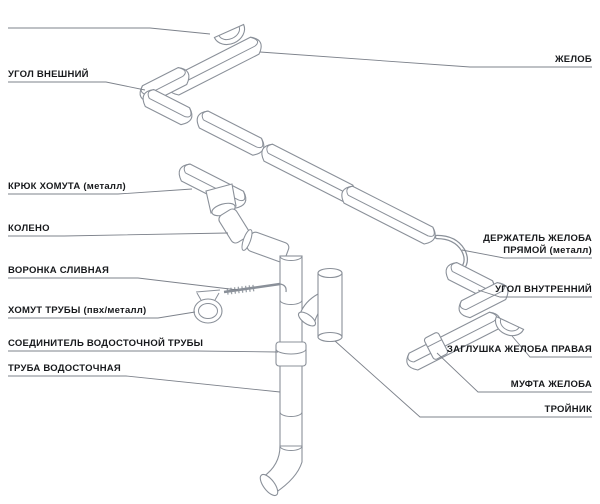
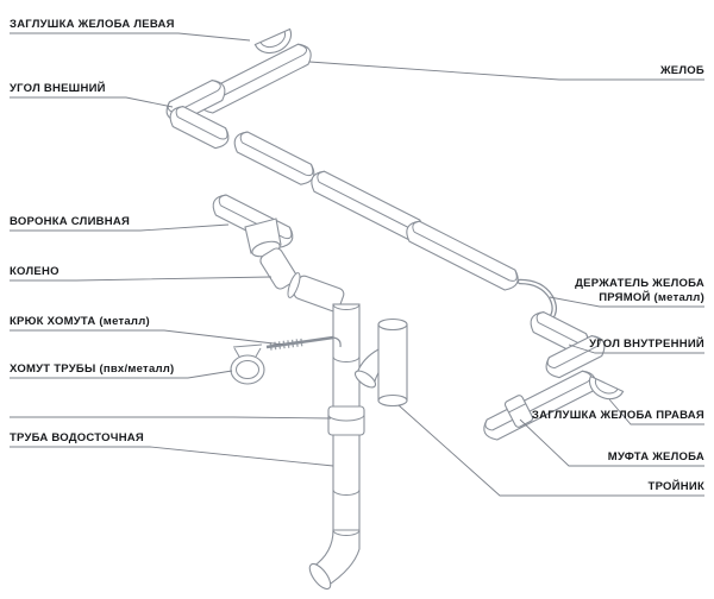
+ ЗАГЛУШКА ЖЕЛОБА ЛЕВАЯ
  УГОЛ ВНЕШНИЙ
- КРЮК ХОМУТА (металл)
+ ВОРОНКА СЛИВНАЯ
  КОЛЕНО
- ВОРОНКА СЛИВНАЯ
+ КРЮК ХОМУТА (металл)
  ХОМУТ ТРУБЫ (пвх/металл)
- СОЕДИНИТЕЛЬ ВОДОСТОЧНОЙ ТРУБЫ
  ТРУБА ВОДОСТОЧНАЯ
  ЖЕЛОБ
  ДЕРЖАТЕЛЬ ЖЕЛОБА ПРЯМОЙ (металл)
  УГОЛ ВНУТРЕННИЙ
  ЗАГЛУШКА ЖЕЛОБА ПРАВАЯ
  МУФТА ЖЕЛОБА
  ТРОЙНИК
